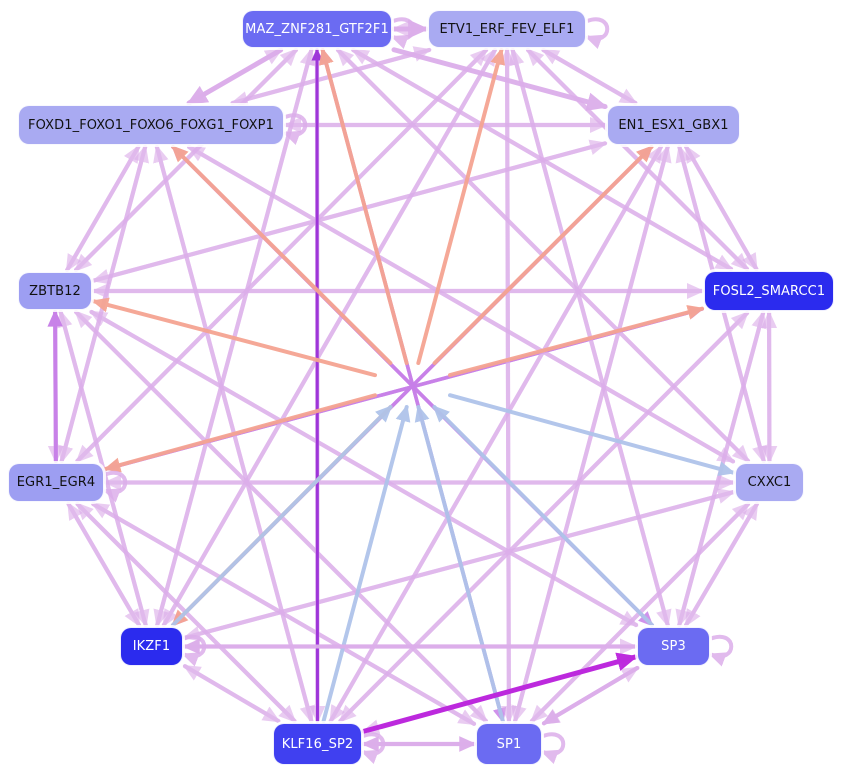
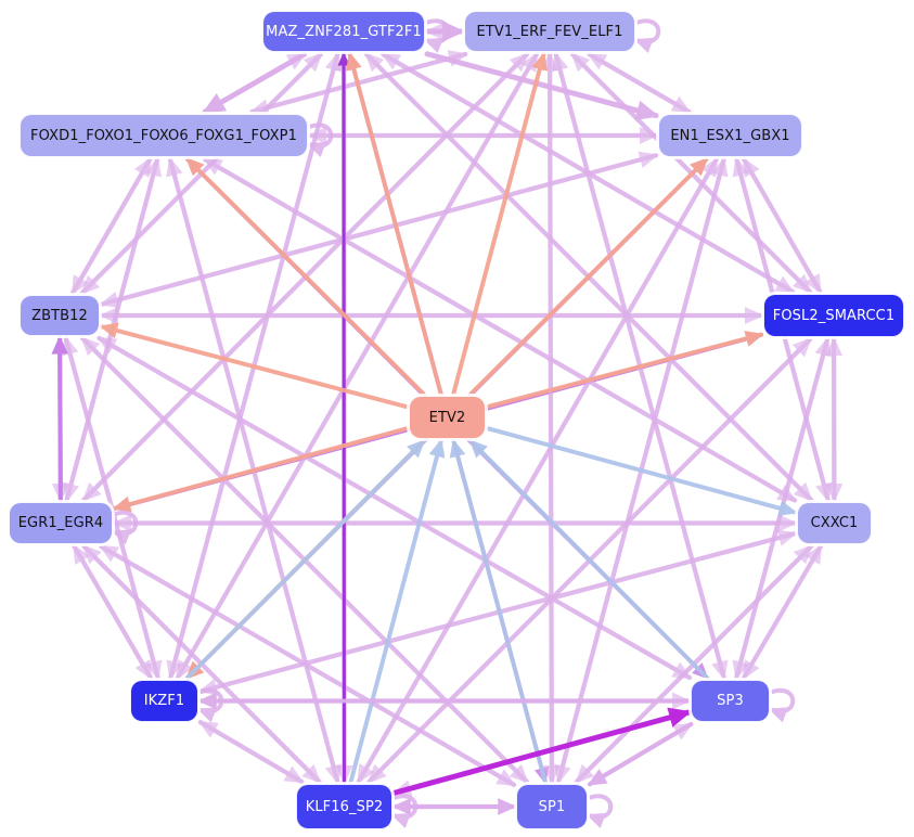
  MAZ_ZNF281_GTF2F1
  ETV1_ERF_FEV_ELF1
  FOXD1_FOXO1_FOXO6_FOXG1_FOXP1
  EN1_ESX1_GBX1
  ZBTB12
  FOSL2_SMARCC1
+ ETV2
  EGR1_EGR4
  CXXC1
  IKZF1
  SP3
  KLF16_SP2
  SP1
